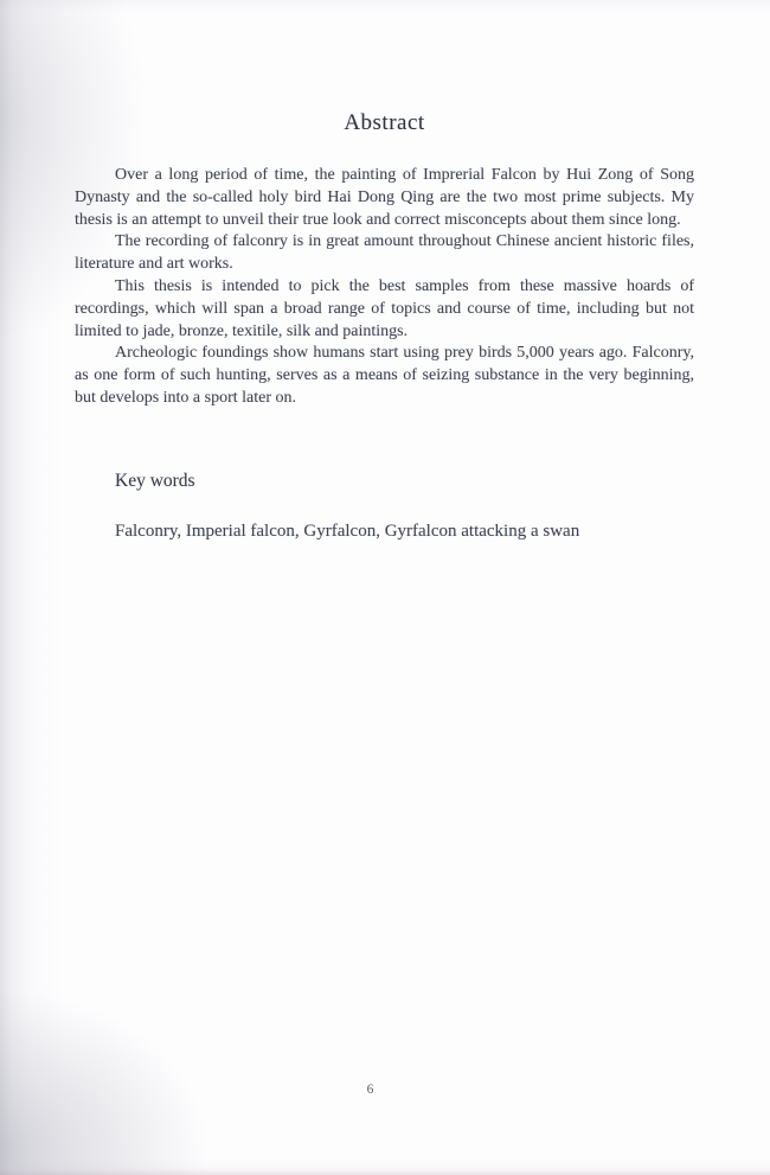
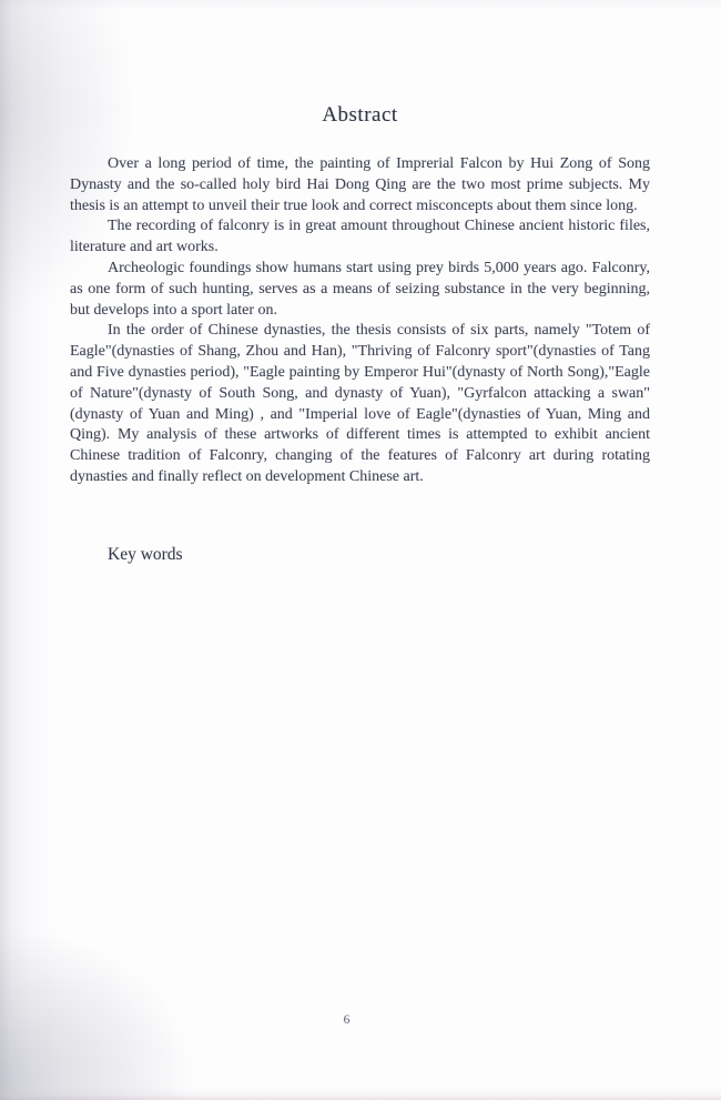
  Abstract
  Over a long period of time, the painting of Imprerial Falcon by Hui Zong of Song Dynasty and the so-called holy bird Hai Dong Qing are the two most prime subjects. My thesis is an attempt to unveil their true look and correct misconcepts about them since long.
  The recording of falconry is in great amount throughout Chinese ancient historic files, literature and art works.
- This thesis is intended to pick the best samples from these massive hoards of recordings, which will span a broad range of topics and course of time, including but not limited to jade, bronze, texitile, silk and paintings.
  Archeologic foundings show humans start using prey birds 5,000 years ago. Falconry, as one form of such hunting, serves as a means of seizing substance in the very beginning, but develops into a sport later on.
+ In the order of Chinese dynasties, the thesis consists of six parts, namely "Totem of Eagle"(dynasties of Shang, Zhou and Han), "Thriving of Falconry sport"(dynasties of Tang and Five dynasties period), "Eagle painting by Emperor Hui"(dynasty of North Song),"Eagle of Nature"(dynasty of South Song, and dynasty of Yuan), "Gyrfalcon attacking a swan"(dynasty of Yuan and Ming) , and "Imperial love of Eagle"(dynasties of Yuan, Ming and Qing). My analysis of these artworks of different times is attempted to exhibit ancient Chinese tradition of Falconry, changing of the features of Falconry art during rotating dynasties and finally reflect on development Chinese art.
  Key words
- Falconry, Imperial falcon, Gyrfalcon, Gyrfalcon attacking a swan
  6
